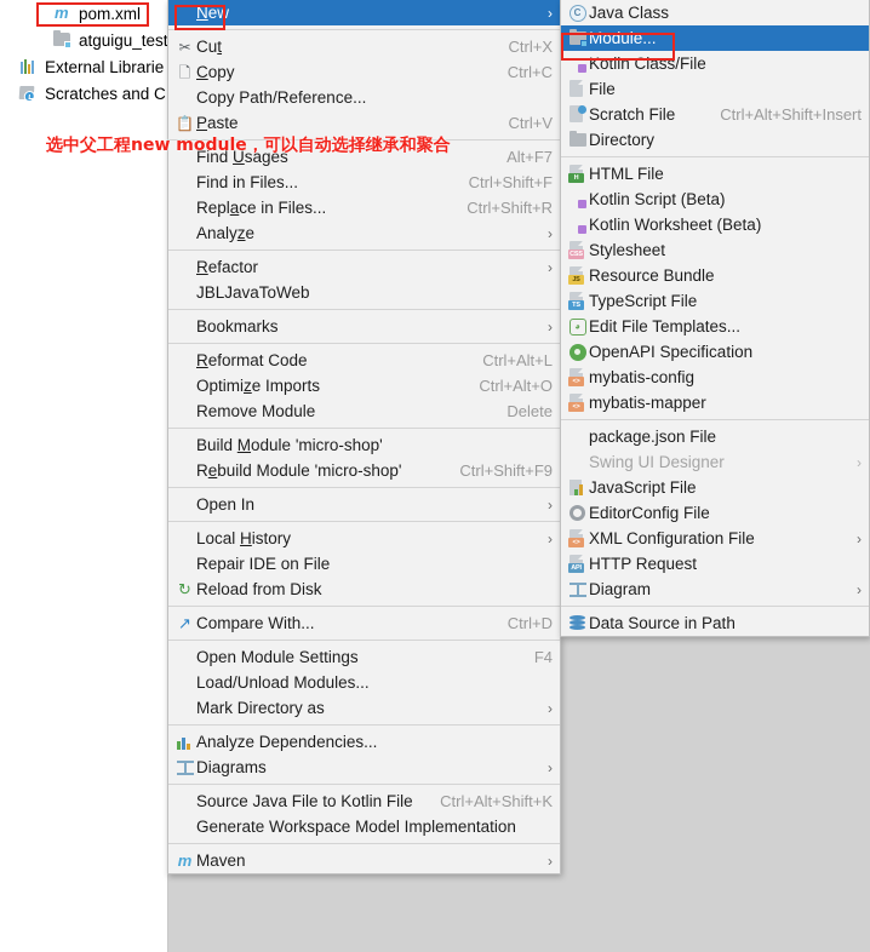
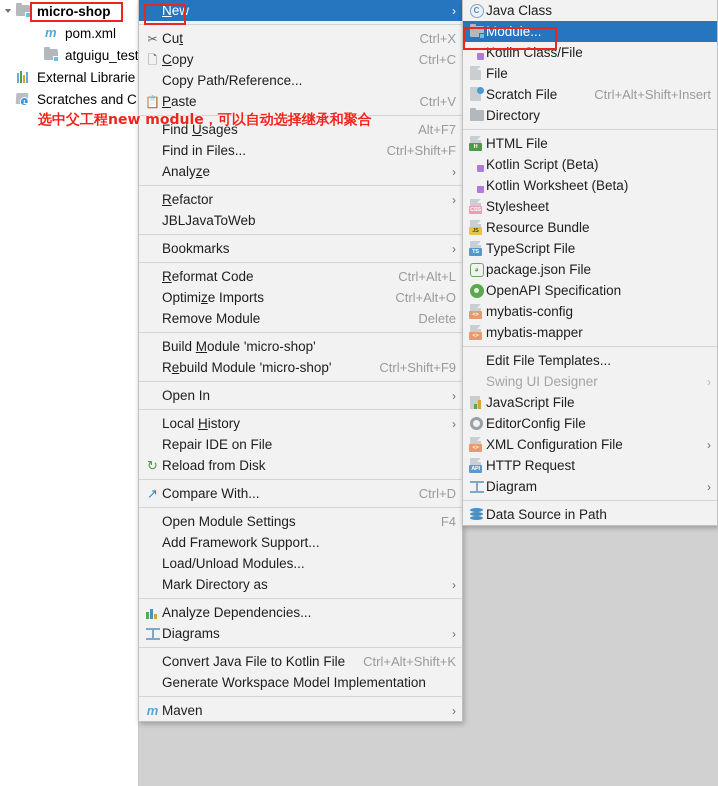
+ micro-shop
  m
  pom.xml
  atguigu_test
  External Librarie
  Scratches and C
  New
  ›
  ✂
  Cut
  Ctrl+X
  🗋
  Copy
  Ctrl+C
  Copy Path/Reference...
  📋
  Paste
  Ctrl+V
  Find Usages
  Alt+F7
  Find in Files...
  Ctrl+Shift+F
- Replace in Files...
- Ctrl+Shift+R
  Analyze
  ›
  Refactor
  ›
  JBLJavaToWeb
  Bookmarks
  ›
  Reformat Code
  Ctrl+Alt+L
  Optimize Imports
  Ctrl+Alt+O
  Remove Module
  Delete
  Build Module 'micro-shop'
  Rebuild Module 'micro-shop'
  Ctrl+Shift+F9
  Open In
  ›
  Local History
  ›
  Repair IDE on File
  ↻
  Reload from Disk
  ↗
  Compare With...
  Ctrl+D
  Open Module Settings
  F4
+ Add Framework Support...
  Load/Unload Modules...
  Mark Directory as
  ›
  Analyze Dependencies...
  Diagrams
  ›
- Source Java File to Kotlin File
+ Convert Java File to Kotlin File
  Ctrl+Alt+Shift+K
  Generate Workspace Model Implementation
  m
  Maven
  ›
  C
  Java Class
  Module...
  Kotlin Class/File
  File
  Scratch File
  Ctrl+Alt+Shift+Insert
  Directory
  HTML File
  Kotlin Script (Beta)
  Kotlin Worksheet (Beta)
  Stylesheet
  Resource Bundle
  TypeScript File
  ◕
- Edit File Templates...
+ package.json File
  OpenAPI Specification
  mybatis-config
  mybatis-mapper
- package.json File
+ Edit File Templates...
  Swing UI Designer
  ›
  JavaScript File
  EditorConfig File
  XML Configuration File
  ›
  HTTP Request
  Diagram
  ›
  Data Source in Path
  选中父工程new module，可以自动选择继承和聚合
